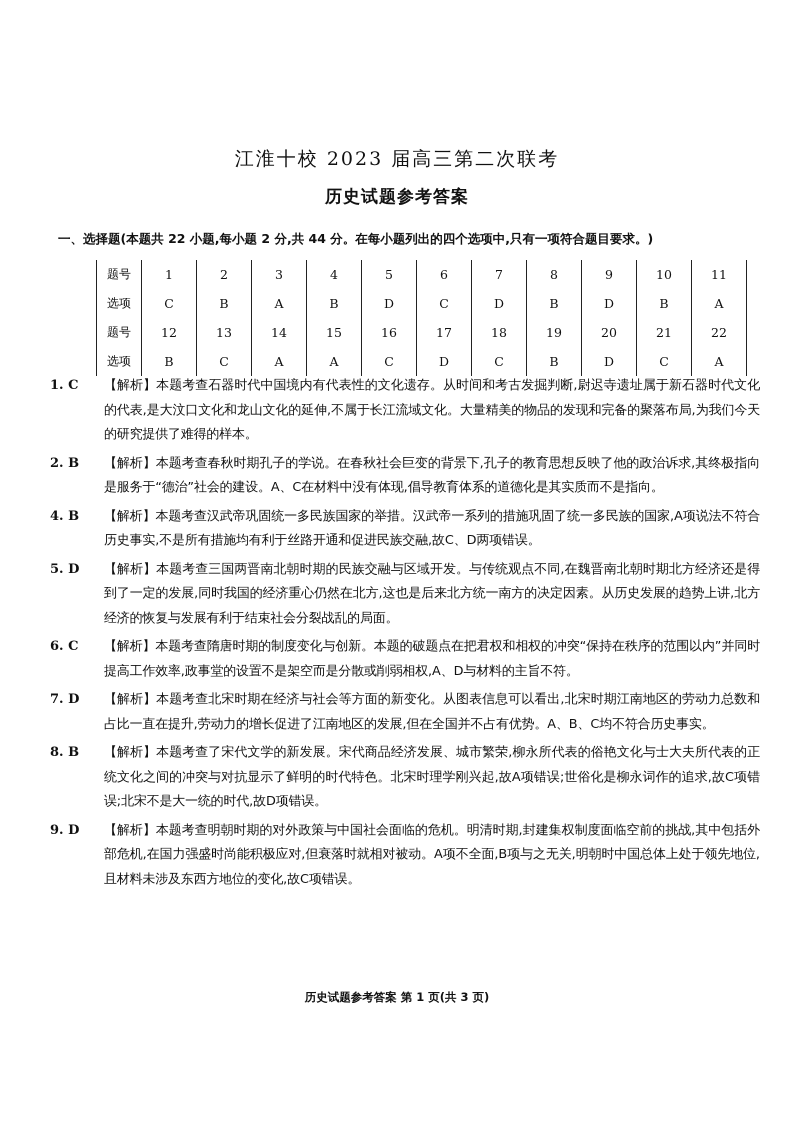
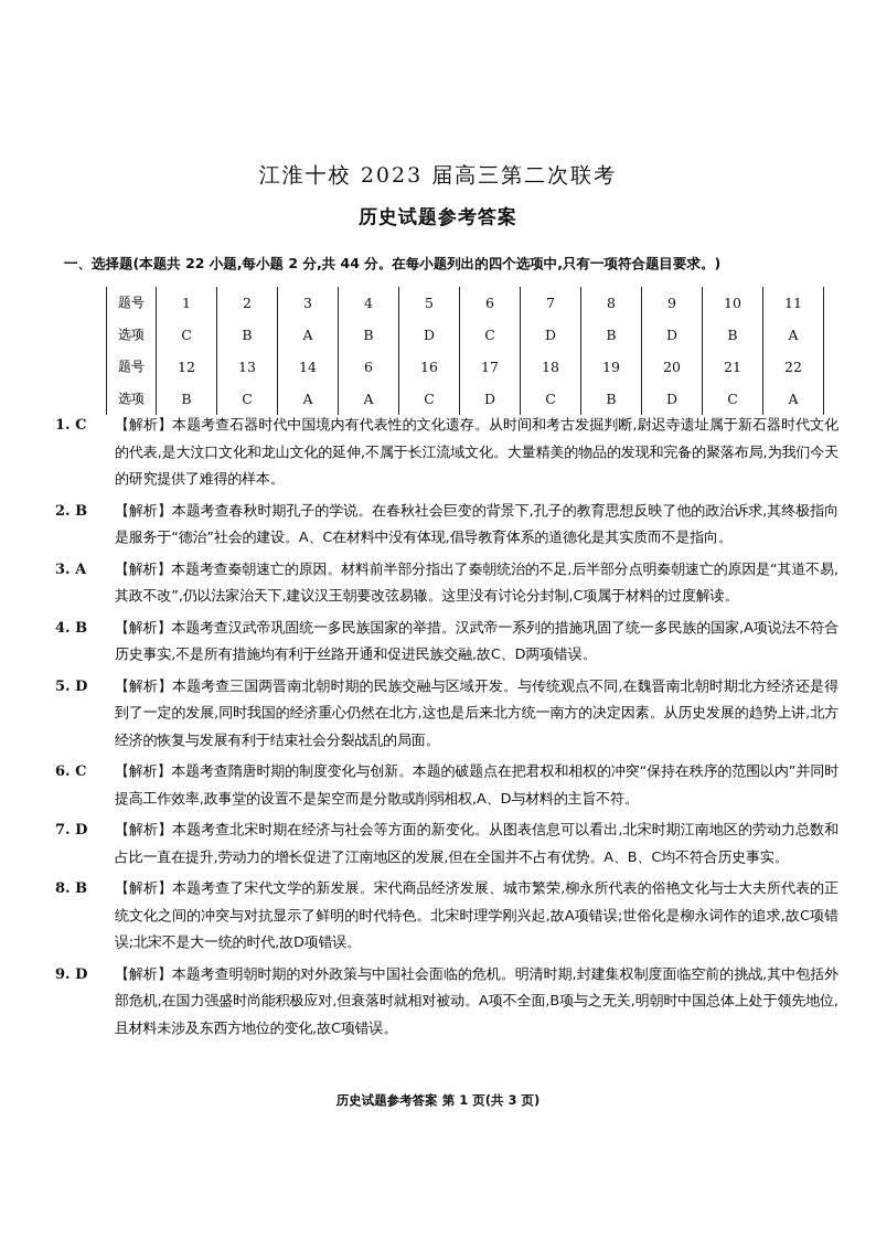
  江淮十校 2023 届高三第二次联考
  历史试题参考答案
  一、选择题(本题共 22 小题,每小题 2 分,共 44 分。在每小题列出的四个选项中,只有一项符合题目要求。)
  题号	1	2	3	4	5	6	7	8	9	10	11
  选项	C	B	A	B	D	C	D	B	D	B	A
- 题号	12	13	14	15	16	17	18	19	20	21	22
+ 题号	12	13	14	6	16	17	18	19	20	21	22
  选项	B	C	A	A	C	D	C	B	D	C	A
  1. C
  【解析】本题考查石器时代中国境内有代表性的文化遗存。从时间和考古发掘判断,尉迟寺遗址属于新石器时代文化的代表,是大汶口文化和龙山文化的延伸,不属于长江流域文化。大量精美的物品的发现和完备的聚落布局,为我们今天的研究提供了难得的样本。
  2. B
  【解析】本题考查春秋时期孔子的学说。在春秋社会巨变的背景下,孔子的教育思想反映了他的政治诉求,其终极指向是服务于“德治”社会的建设。A、C在材料中没有体现,倡导教育体系的道德化是其实质而不是指向。
+ 3. A
+ 【解析】本题考查秦朝速亡的原因。材料前半部分指出了秦朝统治的不足,后半部分点明秦朝速亡的原因是“其道不易,其政不改”,仍以法家治天下,建议汉王朝要改弦易辙。这里没有讨论分封制,C项属于材料的过度解读。
  4. B
  【解析】本题考查汉武帝巩固统一多民族国家的举措。汉武帝一系列的措施巩固了统一多民族的国家,A项说法不符合历史事实,不是所有措施均有利于丝路开通和促进民族交融,故C、D两项错误。
  5. D
  【解析】本题考查三国两晋南北朝时期的民族交融与区域开发。与传统观点不同,在魏晋南北朝时期北方经济还是得到了一定的发展,同时我国的经济重心仍然在北方,这也是后来北方统一南方的决定因素。从历史发展的趋势上讲,北方经济的恢复与发展有利于结束社会分裂战乱的局面。
  6. C
  【解析】本题考查隋唐时期的制度变化与创新。本题的破题点在把君权和相权的冲突“保持在秩序的范围以内”并同时提高工作效率,政事堂的设置不是架空而是分散或削弱相权,A、D与材料的主旨不符。
  7. D
  【解析】本题考查北宋时期在经济与社会等方面的新变化。从图表信息可以看出,北宋时期江南地区的劳动力总数和占比一直在提升,劳动力的增长促进了江南地区的发展,但在全国并不占有优势。A、B、C均不符合历史事实。
  8. B
  【解析】本题考查了宋代文学的新发展。宋代商品经济发展、城市繁荣,柳永所代表的俗艳文化与士大夫所代表的正统文化之间的冲突与对抗显示了鲜明的时代特色。北宋时理学刚兴起,故A项错误;世俗化是柳永词作的追求,故C项错误;北宋不是大一统的时代,故D项错误。
  9. D
  【解析】本题考查明朝时期的对外政策与中国社会面临的危机。明清时期,封建集权制度面临空前的挑战,其中包括外部危机,在国力强盛时尚能积极应对,但衰落时就相对被动。A项不全面,B项与之无关,明朝时中国总体上处于领先地位,且材料未涉及东西方地位的变化,故C项错误。
  历史试题参考答案 第 1 页(共 3 页)
